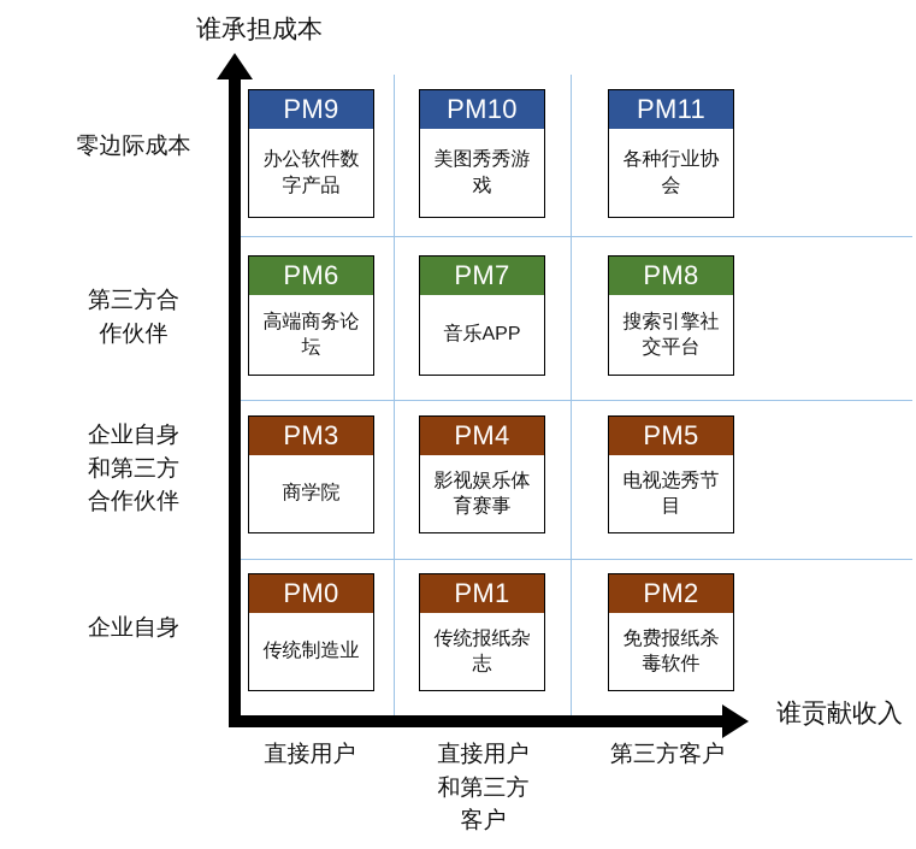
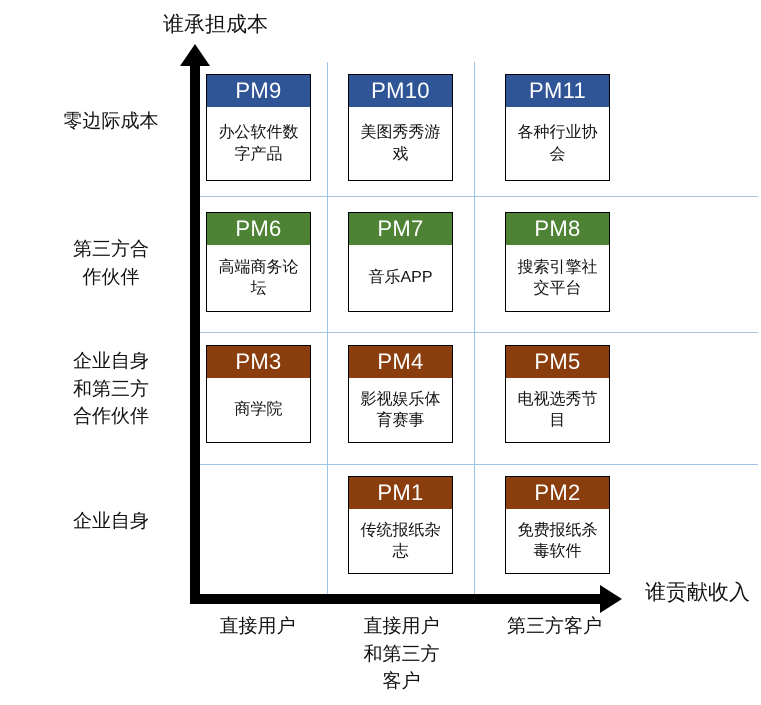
  谁承担成本
  谁贡献收入
  零边际成本
  第三方合
  作伙伴
  企业自身
  和第三方
  合作伙伴
  企业自身
  直接用户
  直接用户
  和第三方
  客户
  第三方客户
  PM9
  办公软件数字产品
  PM10
  美图秀秀游戏
  PM11
  各种行业协会
  PM6
  高端商务论坛
  PM7
  音乐APP
  PM8
  搜索引擎社交平台
  PM3
  商学院
  PM4
  影视娱乐体育赛事
  PM5
  电视选秀节目
- PM0
- 传统制造业
  PM1
  传统报纸杂志
  PM2
  免费报纸杀毒软件
